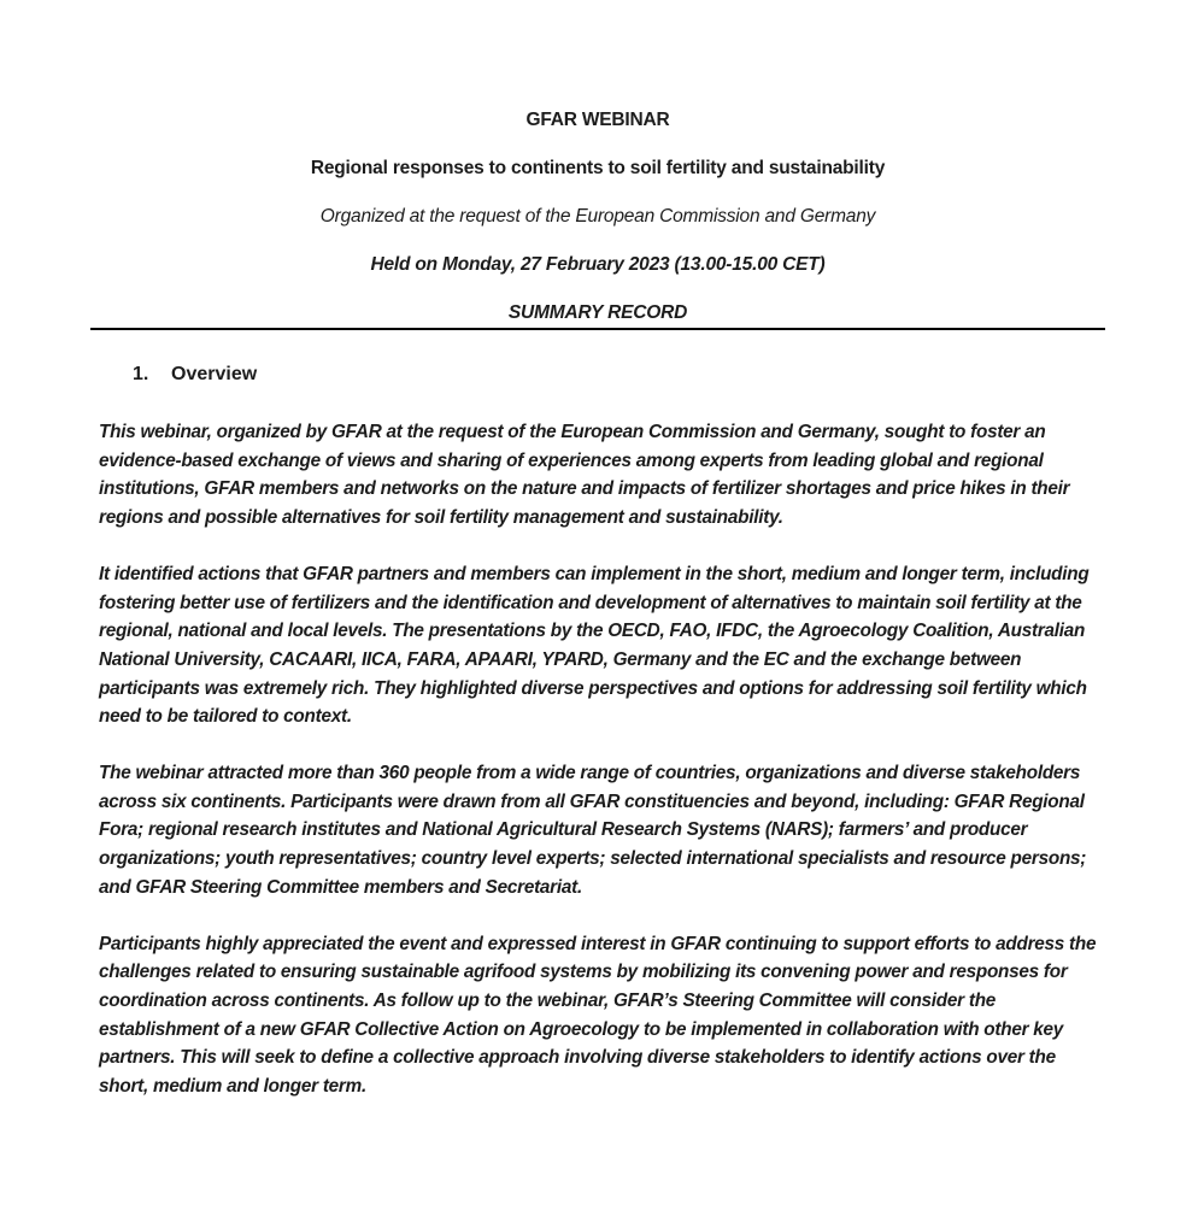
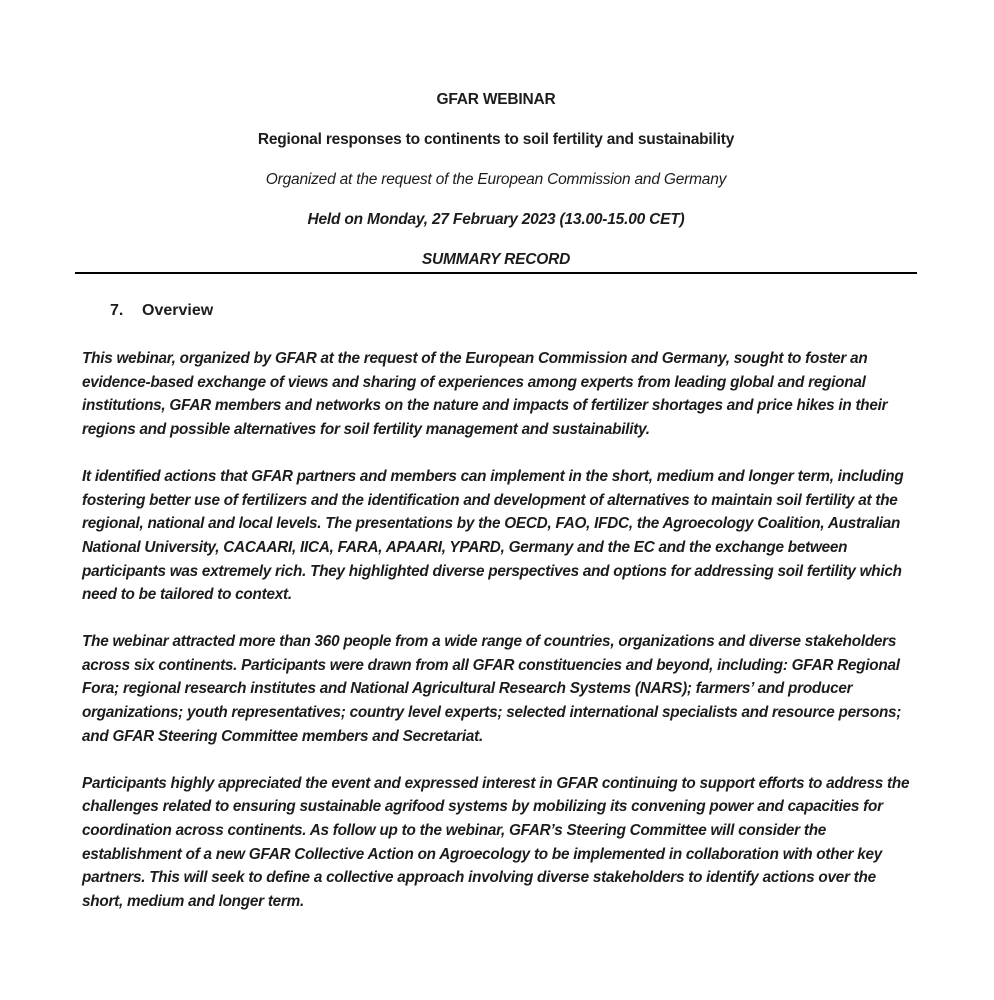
  GFAR WEBINAR
  Regional responses to continents to soil fertility and sustainability
  Organized at the request of the European Commission and Germany
  Held on Monday, 27 February 2023 (13.00-15.00 CET)
  SUMMARY RECORD
- 1. Overview
+ 7. Overview
  This webinar, organized by GFAR at the request of the European Commission and Germany, sought to foster an evidence-based exchange of views and sharing of experiences among experts from leading global and regional institutions, GFAR members and networks on the nature and impacts of fertilizer shortages and price hikes in their regions and possible alternatives for soil fertility management and sustainability.
  It identified actions that GFAR partners and members can implement in the short, medium and longer term, including fostering better use of fertilizers and the identification and development of alternatives to maintain soil fertility at the regional, national and local levels. The presentations by the OECD, FAO, IFDC, the Agroecology Coalition, Australian National University, CACAARI, IICA, FARA, APAARI, YPARD, Germany and the EC and the exchange between participants was extremely rich. They highlighted diverse perspectives and options for addressing soil fertility which need to be tailored to context.
  The webinar attracted more than 360 people from a wide range of countries, organizations and diverse stakeholders across six continents. Participants were drawn from all GFAR constituencies and beyond, including: GFAR Regional Fora; regional research institutes and National Agricultural Research Systems (NARS); farmers’ and producer organizations; youth representatives; country level experts; selected international specialists and resource persons; and GFAR Steering Committee members and Secretariat.
- Participants highly appreciated the event and expressed interest in GFAR continuing to support efforts to address the challenges related to ensuring sustainable agrifood systems by mobilizing its convening power and responses for coordination across continents. As follow up to the webinar, GFAR’s Steering Committee will consider the establishment of a new GFAR Collective Action on Agroecology to be implemented in collaboration with other key partners. This will seek to define a collective approach involving diverse stakeholders to identify actions over the short, medium and longer term.
+ Participants highly appreciated the event and expressed interest in GFAR continuing to support efforts to address the challenges related to ensuring sustainable agrifood systems by mobilizing its convening power and capacities for coordination across continents. As follow up to the webinar, GFAR’s Steering Committee will consider the establishment of a new GFAR Collective Action on Agroecology to be implemented in collaboration with other key partners. This will seek to define a collective approach involving diverse stakeholders to identify actions over the short, medium and longer term.
